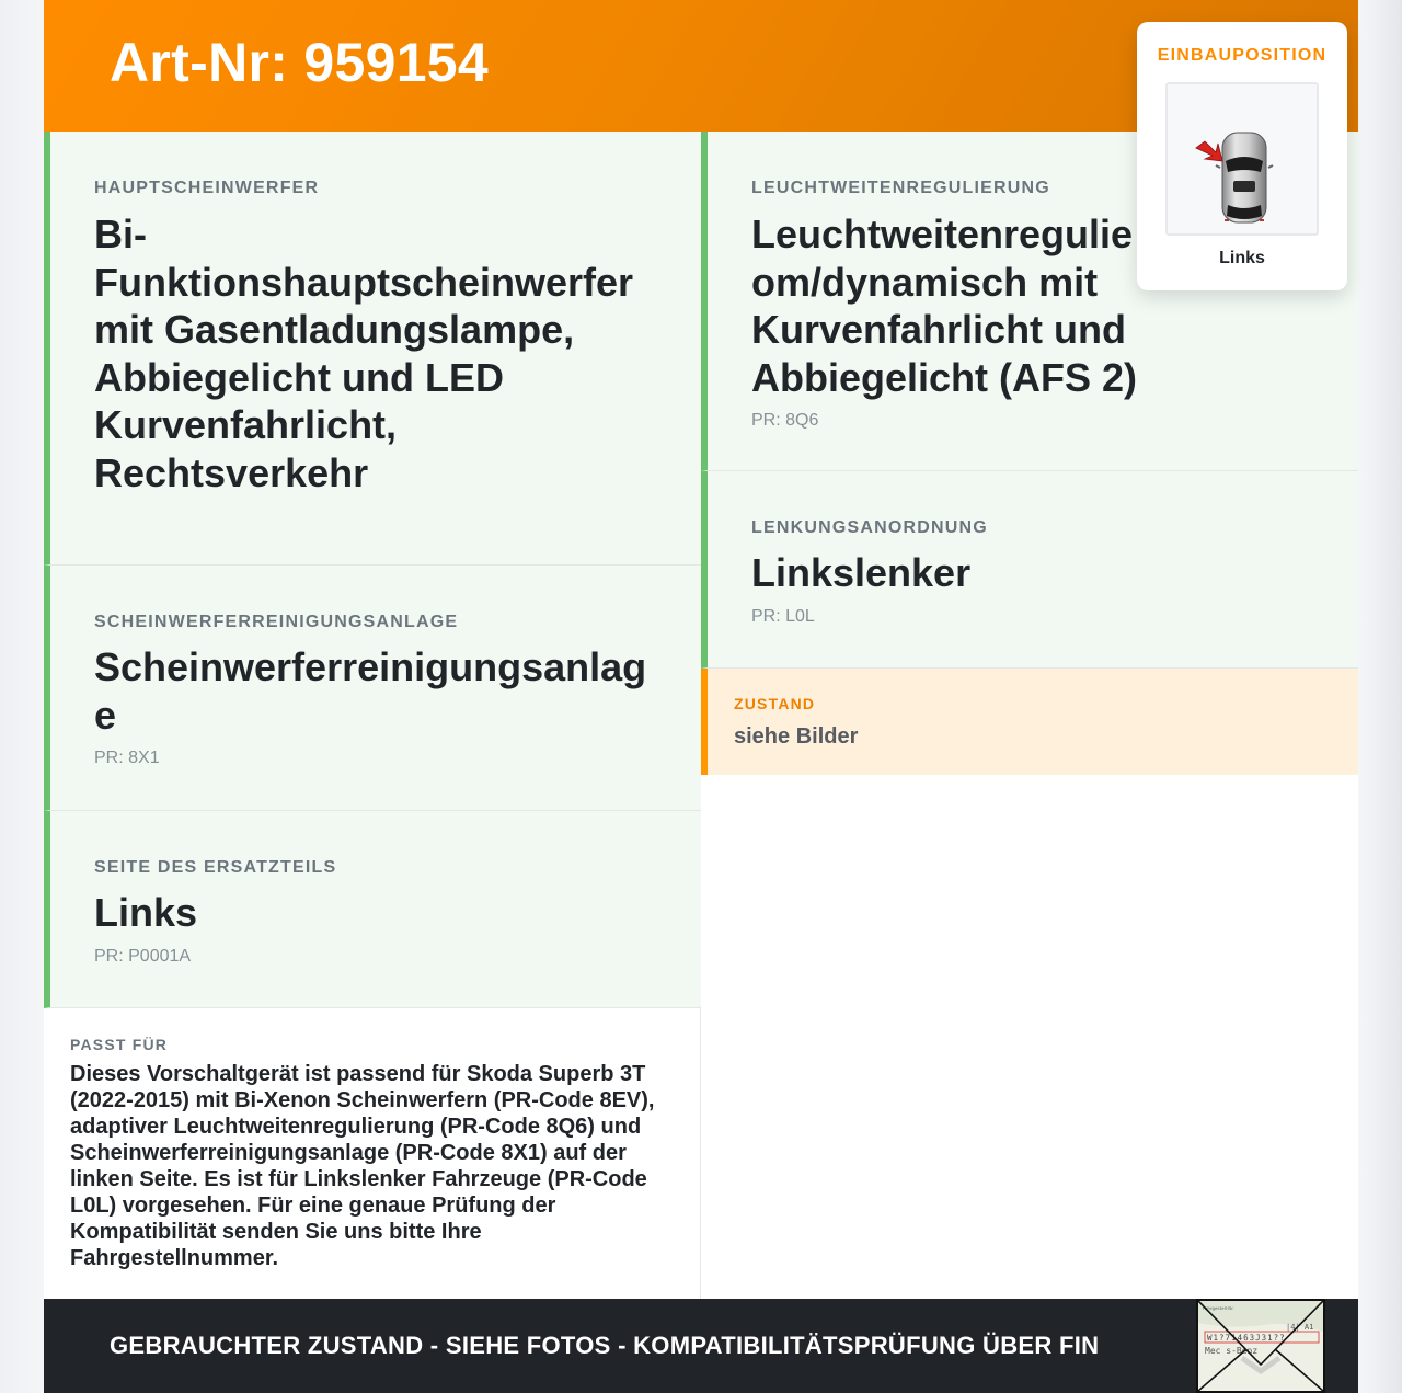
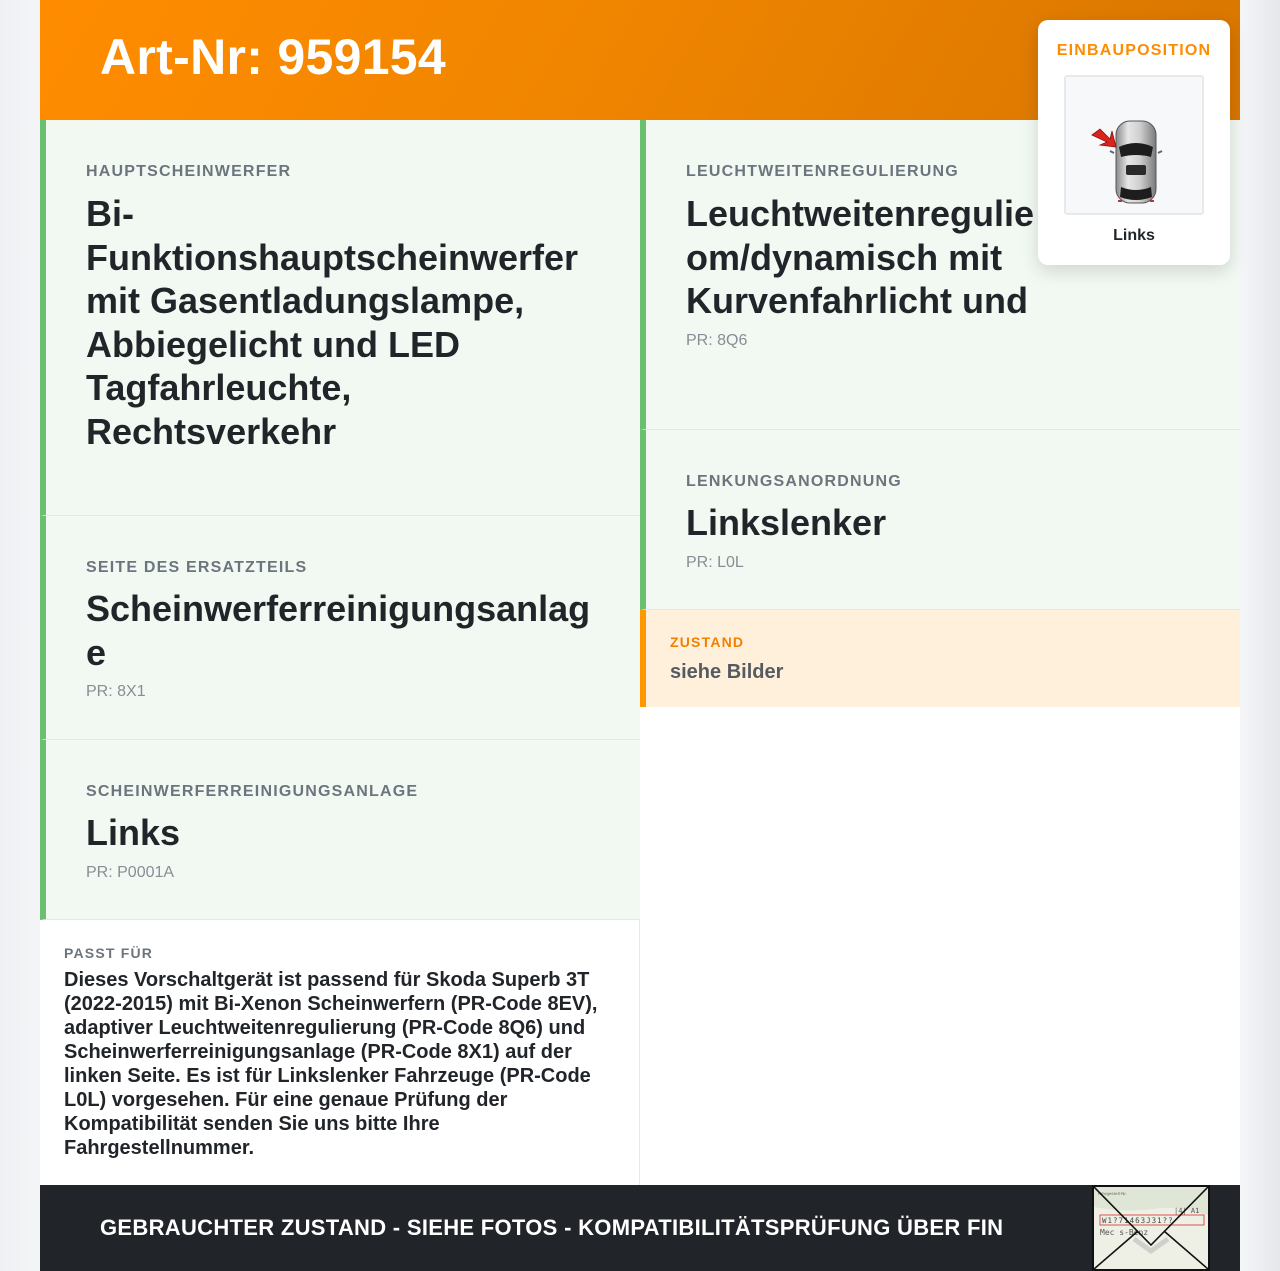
  Art-Nr: 959154
  HAUPTSCHEINWERFER
- Bi-Funktionshauptscheinwerfer mit Gasentladungslampe, Abbiegelicht und LED Kurvenfahrlicht, Rechtsverkehr
+ Bi-Funktionshauptscheinwerfer mit Gasentladungslampe, Abbiegelicht und LED Tagfahrleuchte, Rechtsverkehr
- SCHEINWERFERREINIGUNGSANLAGE
+ SEITE DES ERSATZTEILS
  Scheinwerferreinigungsanlage
  PR: 8X1
- SEITE DES ERSATZTEILS
+ SCHEINWERFERREINIGUNGSANLAGE
  Links
  PR: P0001A
  PASST FÜR
  Dieses Vorschaltgerät ist passend für Skoda Superb 3T (2022-2015) mit Bi-Xenon Scheinwerfern (PR-Code 8EV), adaptiver Leuchtweitenregulierung (PR-Code 8Q6) und Scheinwerferreinigungsanlage (PR-Code 8X1) auf der linken Seite. Es ist für Linkslenker Fahrzeuge (PR-Code L0L) vorgesehen. Für eine genaue Prüfung der Kompatibilität senden Sie uns bitte Ihre Fahrgestellnummer.
  LEUCHTWEITENREGULIERUNG
  Leuchtweitenregulie
  om/dynamisch mit
  Kurvenfahrlicht und
- Abbiegelicht (AFS 2)
  PR: 8Q6
  LENKUNGSANORDNUNG
  Linkslenker
  PR: L0L
  ZUSTAND
  siehe Bilder
  GEBRAUCHTER ZUSTAND - SIEHE FOTOS - KOMPATIBILITÄTSPRÜFUNG ÜBER FIN
  |4 A1
  W1?7463J31??
  Mec s-Bnz
  EINBAUPOSITION
  Links
